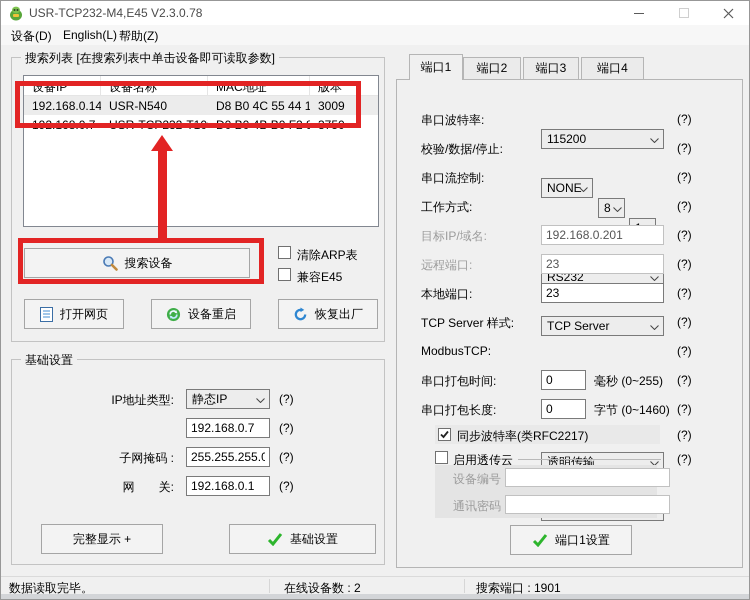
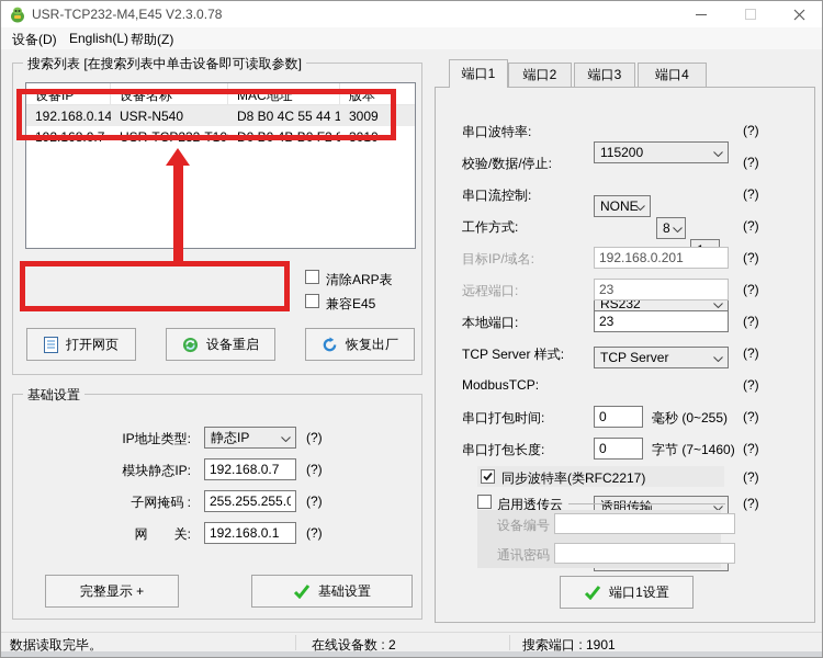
  USR-TCP232-M4,E45 V2.3.0.78
  设备(D)
  English(L)
  帮助(Z)
  搜索列表 [在搜索列表中单击设备即可读取参数]
  设备IP
  设备名称
  MAC地址
  版本
  192.168.0.14
  USR-N540
  D8 B0 4C 55 44 1
  3009
  192.168.0.7
  USR-TCP232-T10
  D0 B0 4B B0 F2 8
- 3750
+ 3010
- 搜索设备
  清除ARP表
  兼容E45
  打开网页
  设备重启
  恢复出厂
  基础设置
  IP地址类型:
  静态IP
  (?)
+ 模块静态IP:
  192.168.0.7
  (?)
  子网掩码 :
  255.255.255.0
  (?)
  网 关:
  192.168.0.1
  (?)
  完整显示 +
  基础设置
  端口1
  端口2
  端口3
  端口4
  串口波特率:
  115200
  (?)
  校验/数据/停止:
  NONE
  8
  (?)
  串口流控制:
  RS232
  (?)
  工作方式:
  TCP Server
  (?)
  目标IP/域名:
  192.168.0.201
  (?)
  远程端口:
  23
  (?)
  本地端口:
  23
  (?)
  TCP Server 样式:
  透明传输
  (?)
  ModbusTCP:
  (?)
  串口打包时间:
  0
  毫秒 (0~255)
  (?)
  串口打包长度:
  0
- 字节 (0~1460)
+ 字节 (7~1460)
  (?)
  同步波特率(类RFC2217)
  (?)
  启用透传云
  (?)
  设备编号
  通讯密码
  端口1设置
  数据读取完毕。
  在线设备数 : 2
  搜索端口 : 1901
